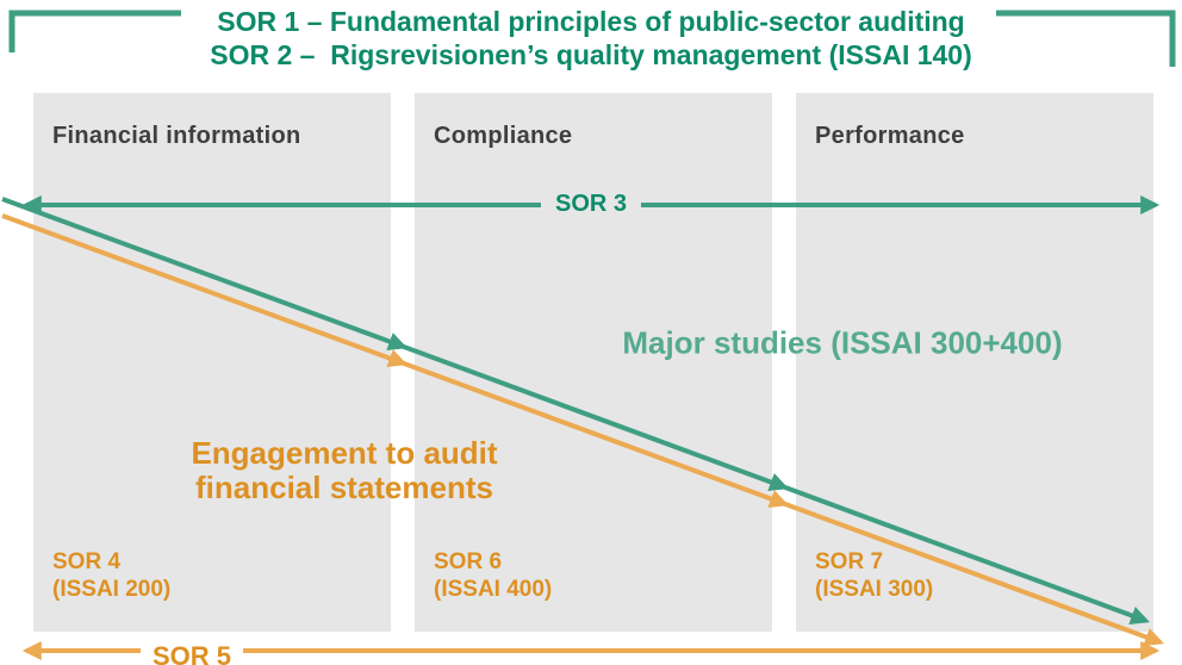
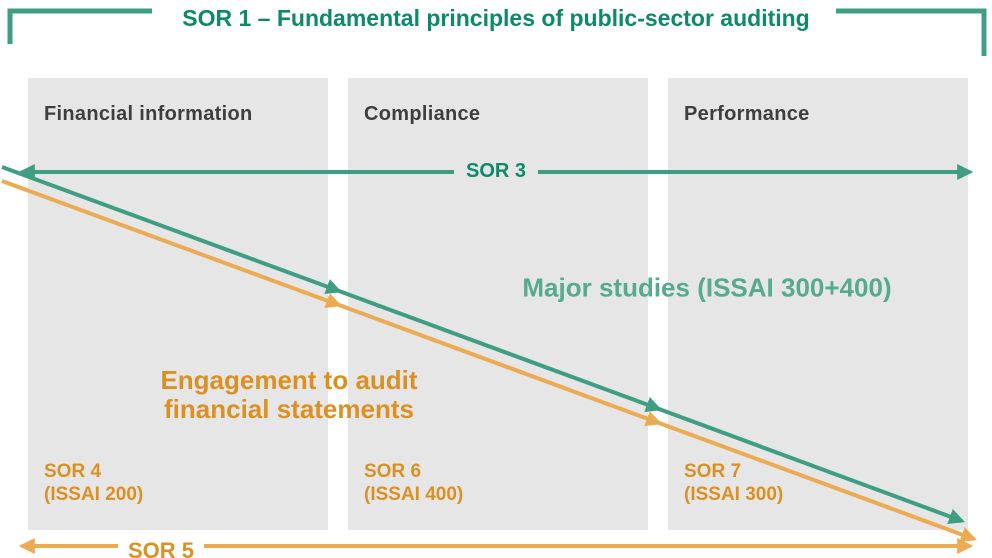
  Financial information
  SOR 4
  (ISSAI 200)
  Compliance
  SOR 6
  (ISSAI 400)
  Performance
  SOR 7
  (ISSAI 300)
  SOR 1 – Fundamental principles of public-sector auditing
- SOR 2 – Rigsrevisionen’s quality management (ISSAI 140)
  SOR 3
  Major studies (ISSAI 300+400)
  Engagement to audit
  financial statements
  SOR 5
